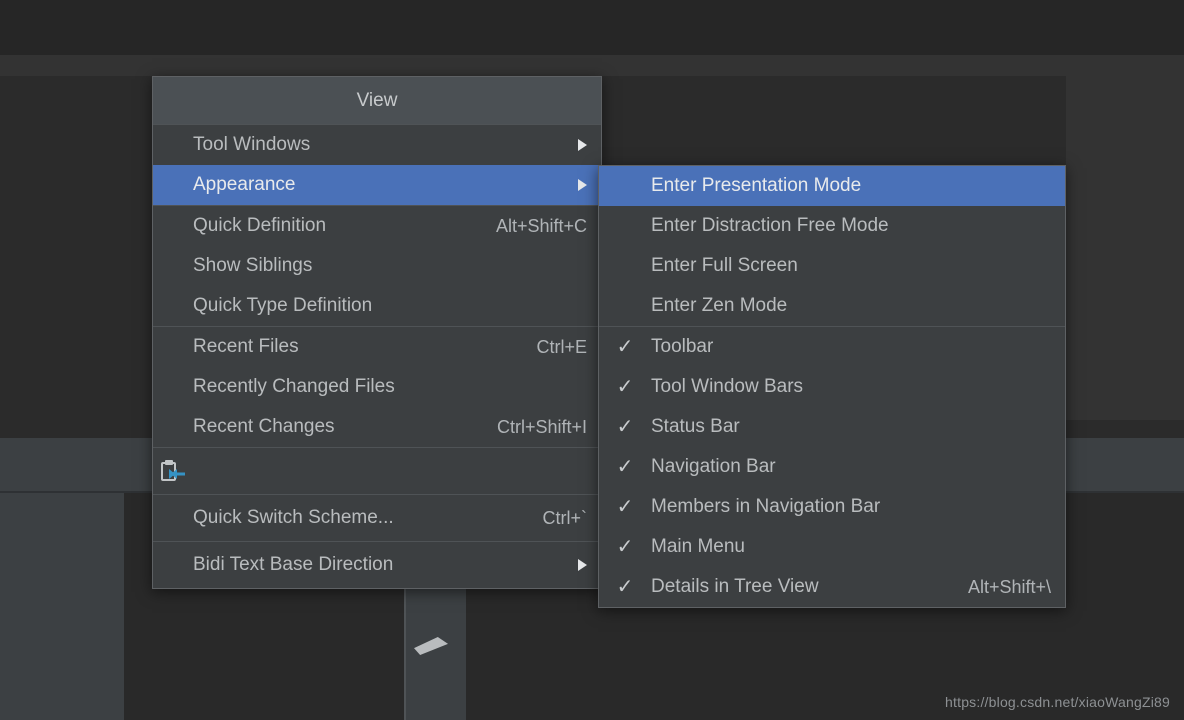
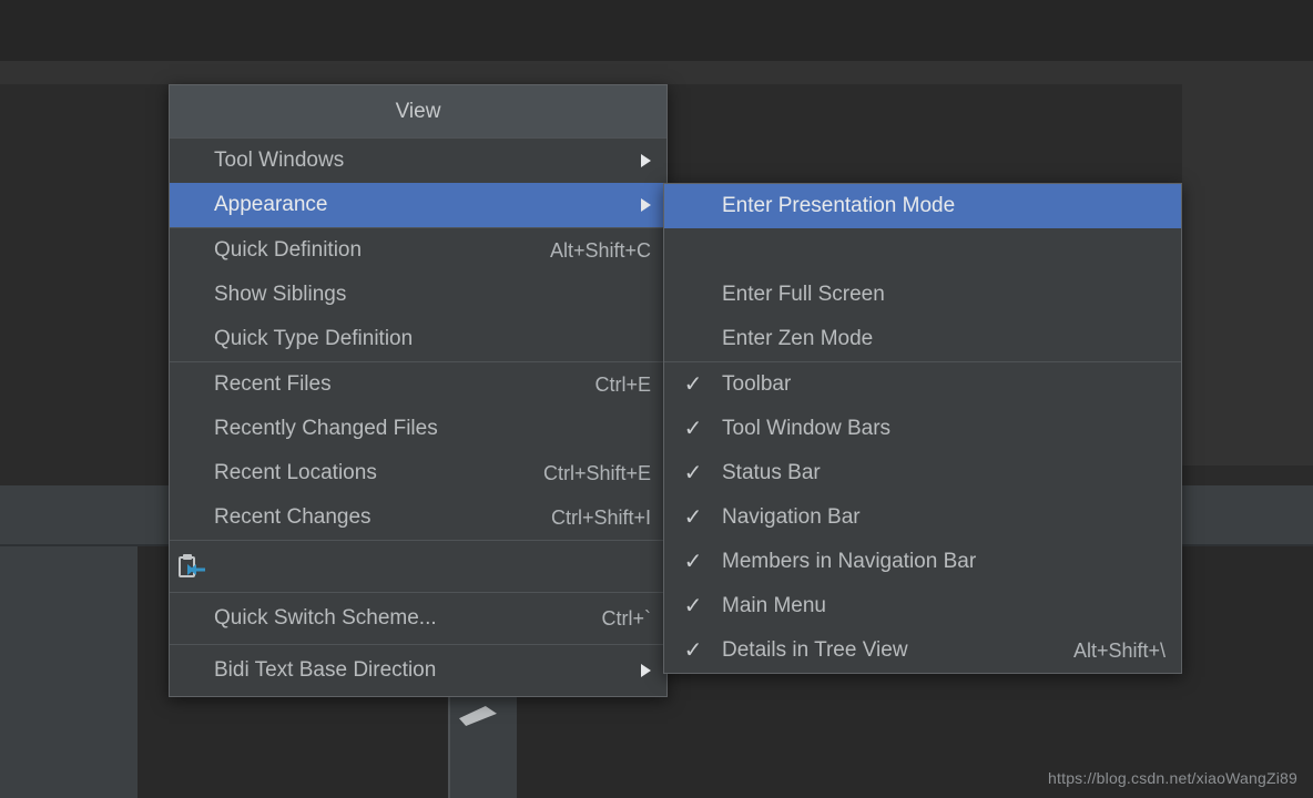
  View
  Tool Windows
  Appearance
  Quick Definition
  Alt+Shift+C
  Show Siblings
  Quick Type Definition
  Recent Files
  Ctrl+E
  Recently Changed Files
+ Recent Locations
+ Ctrl+Shift+E
  Recent Changes
  Ctrl+Shift+I
  Quick Switch Scheme...
  Ctrl+`
  Bidi Text Base Direction
  Enter Presentation Mode
- Enter Distraction Free Mode
  Enter Full Screen
  Enter Zen Mode
  ✓
  Toolbar
  ✓
  Tool Window Bars
  ✓
  Status Bar
  ✓
  Navigation Bar
  ✓
  Members in Navigation Bar
  ✓
  Main Menu
  ✓
  Details in Tree View
  Alt+Shift+\
  https://blog.csdn.net/xiaoWangZi89
